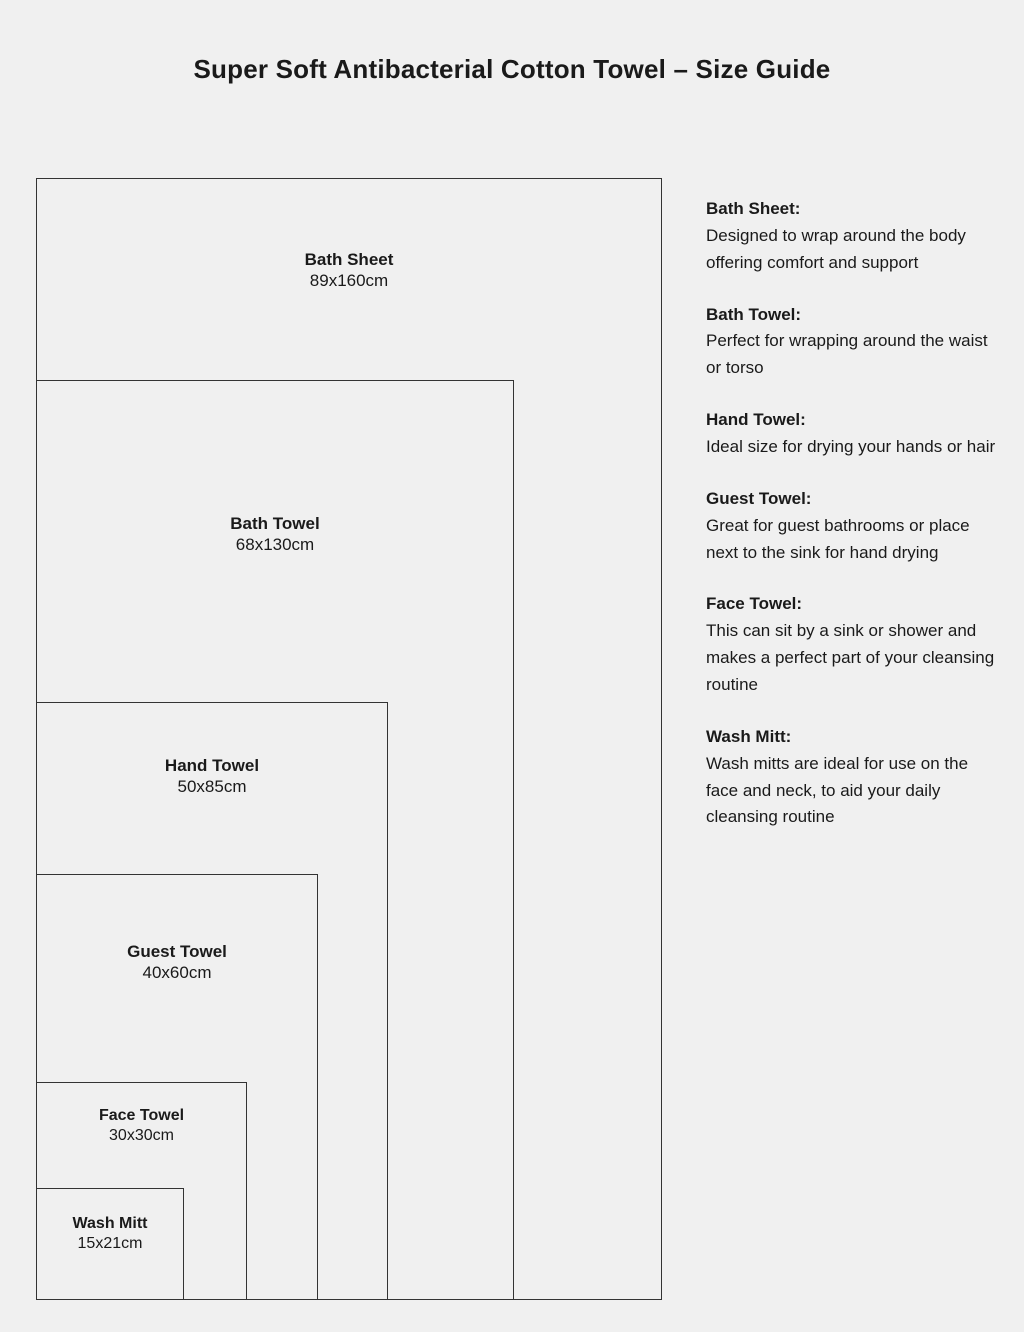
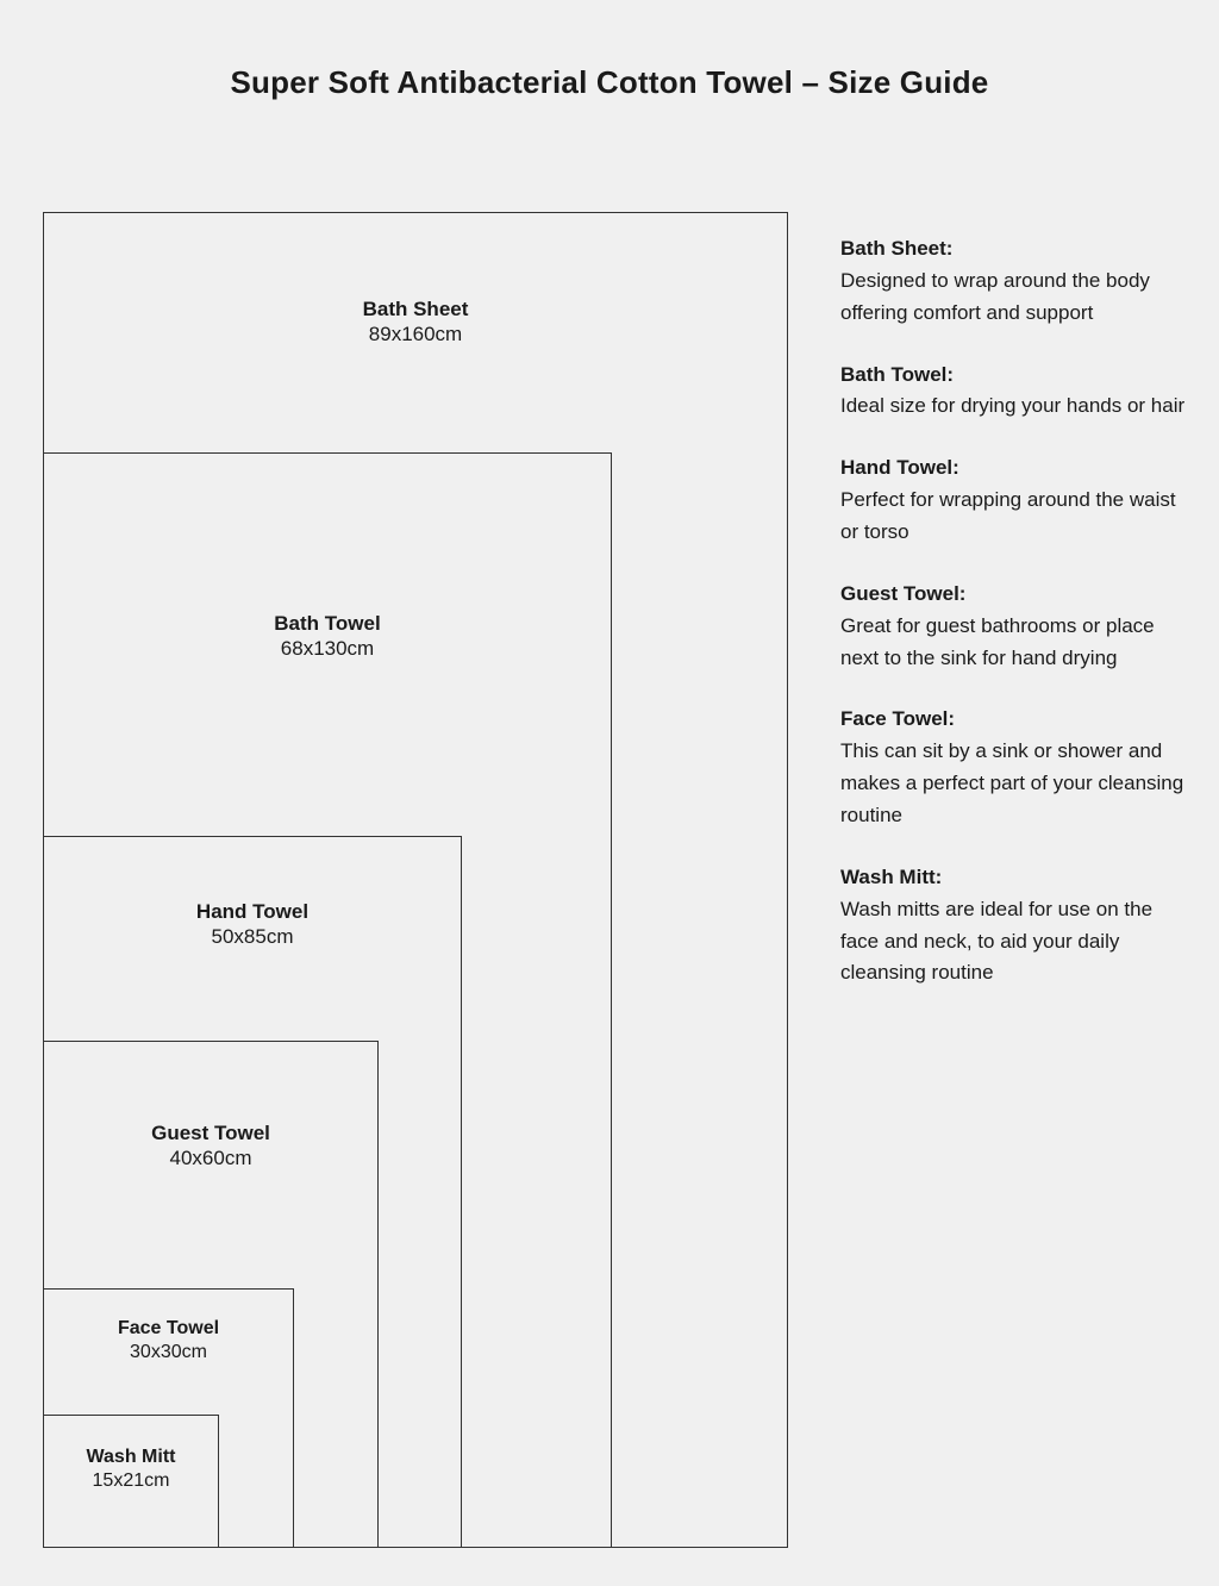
  Super Soft Antibacterial Cotton Towel – Size Guide
  Bath Sheet
  89x160cm
  Bath Towel
  68x130cm
  Hand Towel
  50x85cm
  Guest Towel
  40x60cm
  Face Towel
  30x30cm
  Wash Mitt
  15x21cm
  Bath Sheet:
  Designed to wrap around the body offering comfort and support
  Bath Towel:
- Perfect for wrapping around the waist or torso
+ Ideal size for drying your hands or hair
  Hand Towel:
- Ideal size for drying your hands or hair
+ Perfect for wrapping around the waist or torso
  Guest Towel:
  Great for guest bathrooms or place next to the sink for hand drying
  Face Towel:
  This can sit by a sink or shower and makes a perfect part of your cleansing routine
  Wash Mitt:
  Wash mitts are ideal for use on the face and neck, to aid your daily cleansing routine
